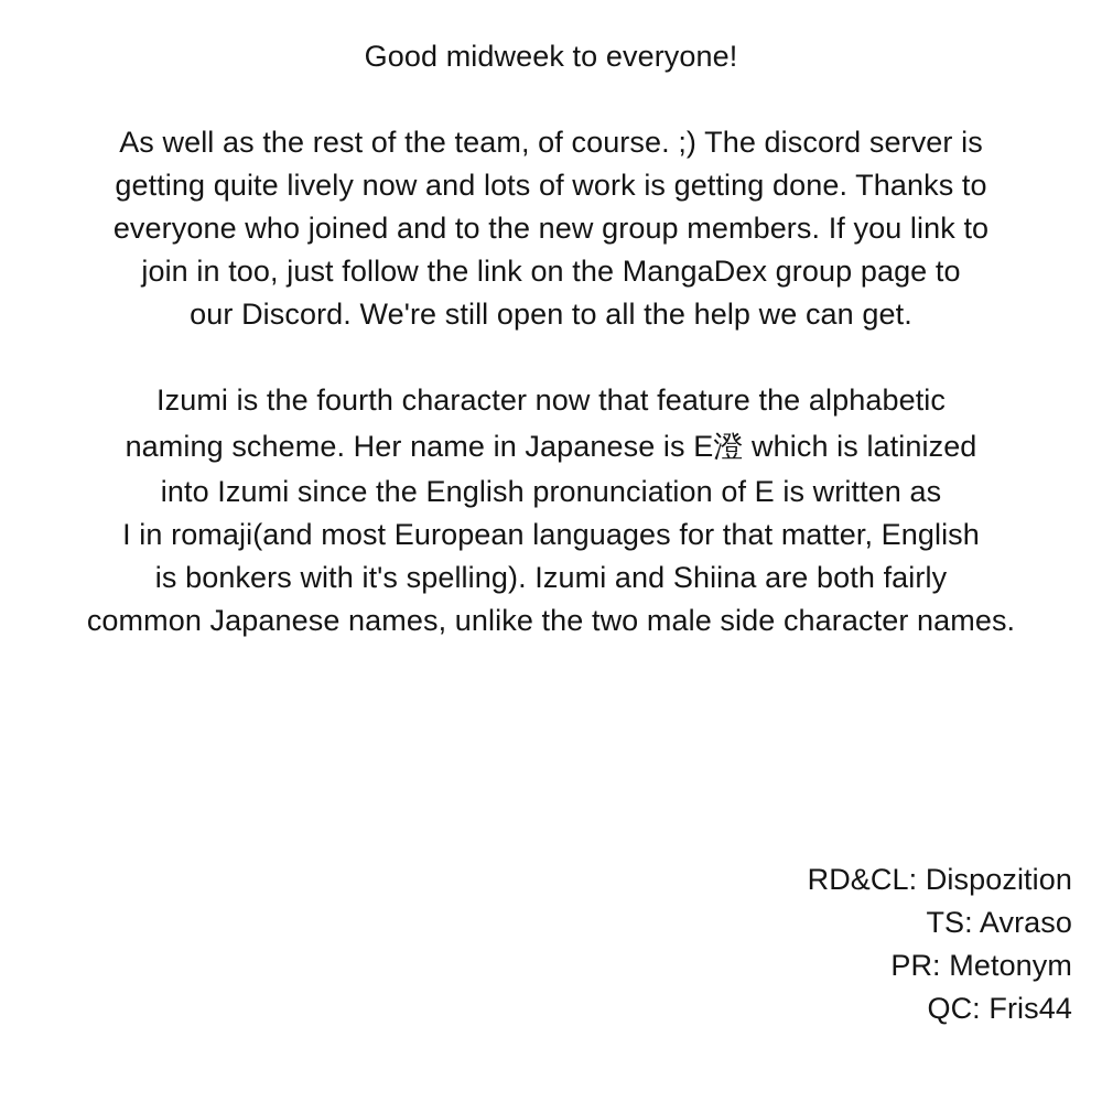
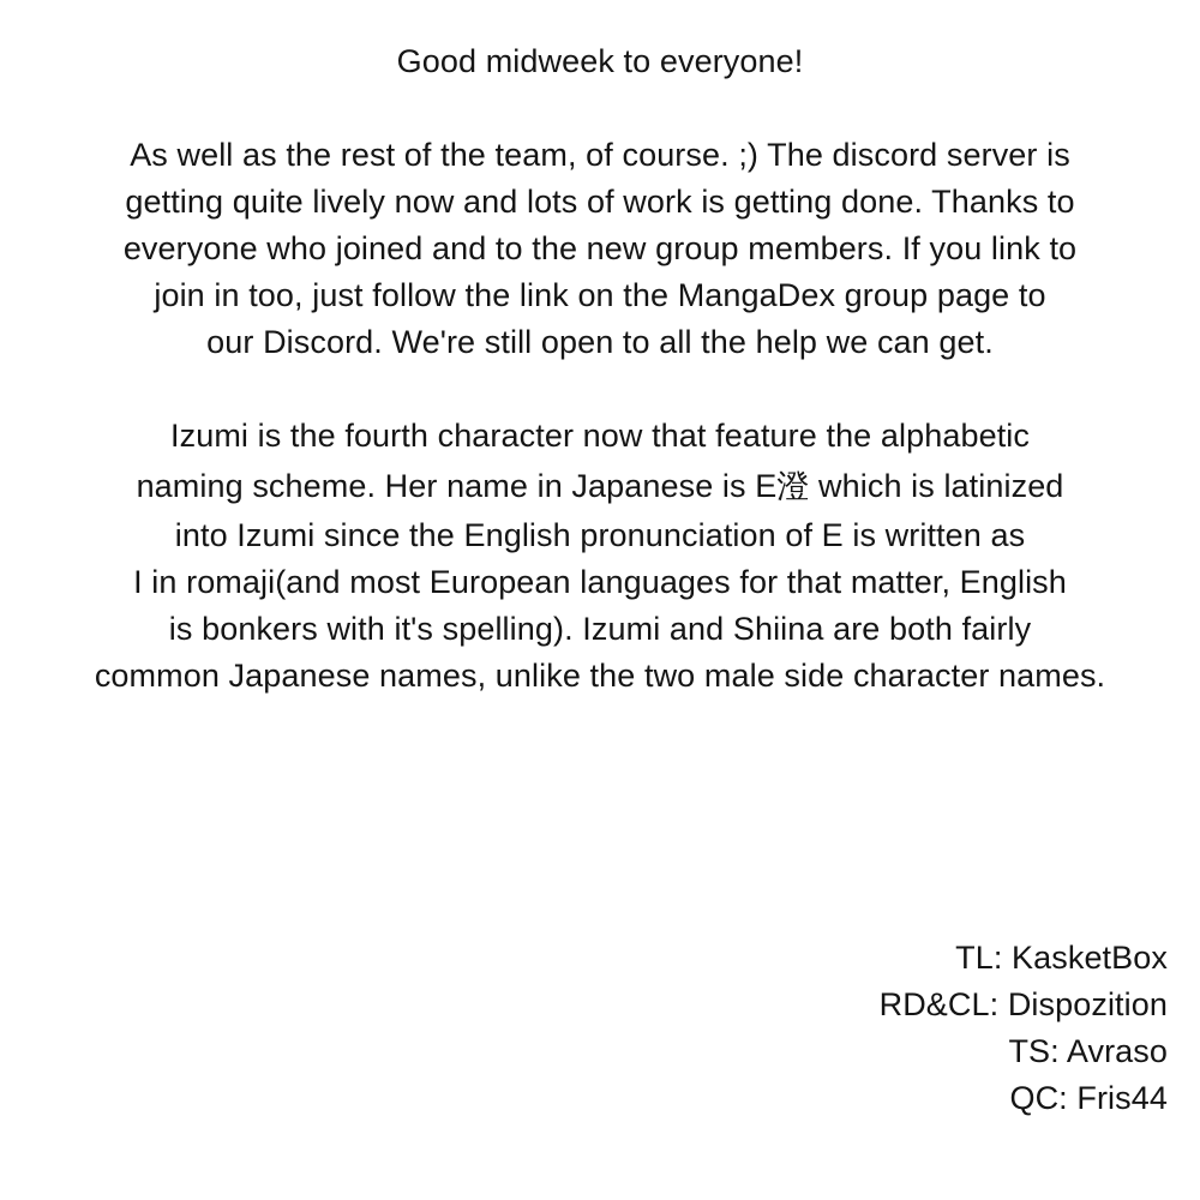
  Good midweek to everyone!
  As well as the rest of the team, of course. ;) The discord server is
  getting quite lively now and lots of work is getting done. Thanks to
  everyone who joined and to the new group members. If you link to
  join in too, just follow the link on the MangaDex group page to
  our Discord. We're still open to all the help we can get.
  Izumi is the fourth character now that feature the alphabetic
  naming scheme. Her name in Japanese is E澄 which is latinized
  into Izumi since the English pronunciation of E is written as
  I in romaji(and most European languages for that matter, English
  is bonkers with it's spelling). Izumi and Shiina are both fairly
  common Japanese names, unlike the two male side character names.
+ TL: KasketBox
  RD&CL: Dispozition
  TS: Avraso
- PR: Metonym
  QC: Fris44
